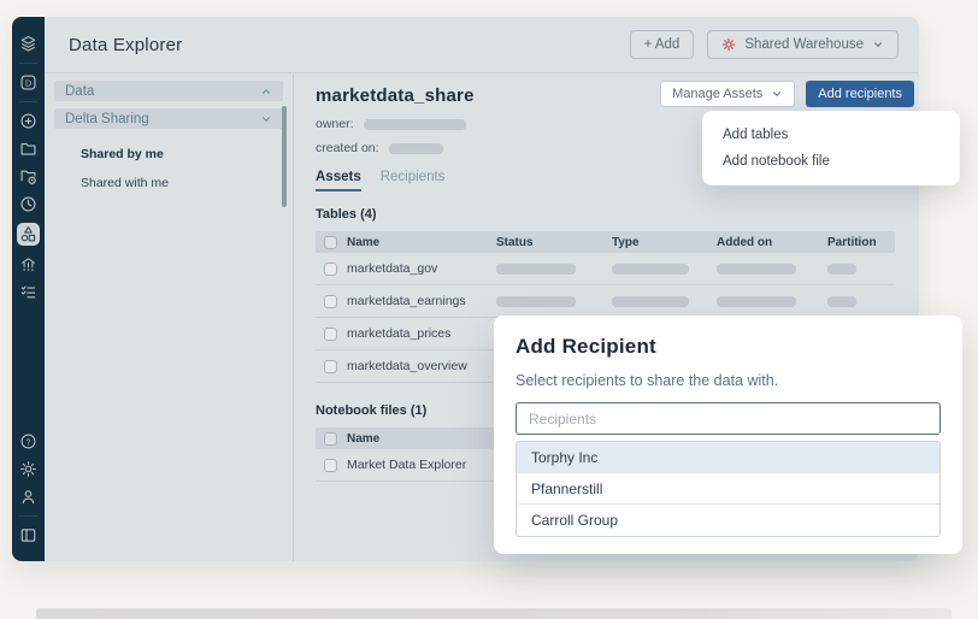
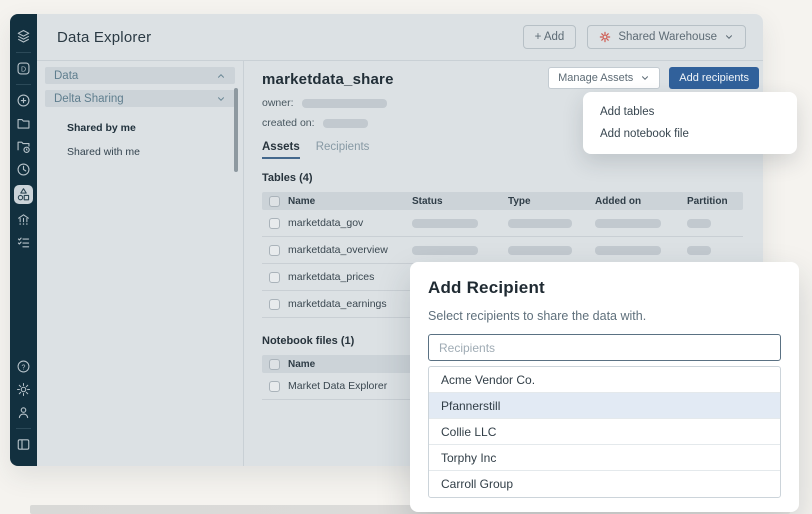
  Data Explorer
  + Add
  Shared Warehouse
  Data
  Delta Sharing
  Shared by me
  Shared with me
  marketdata_share
  owner:
  created on:
  Manage Assets
  Add recipients
  Assets
  Recipients
  Tables (4)
  Name
  Status
  Type
  Added on
  Partition
  marketdata_gov
- marketdata_earnings
+ marketdata_overview
  marketdata_prices
- marketdata_overview
+ marketdata_earnings
  Notebook files (1)
  Name
  Market Data Explorer
  Add tables
  Add notebook file
  Add Recipient
  Select recipients to share the data with.
  Recipients
+ Acme Vendor Co.
- Torphy Inc
+ Pfannerstill
+ Collie LLC
- Pfannerstill
+ Torphy Inc
  Carroll Group
